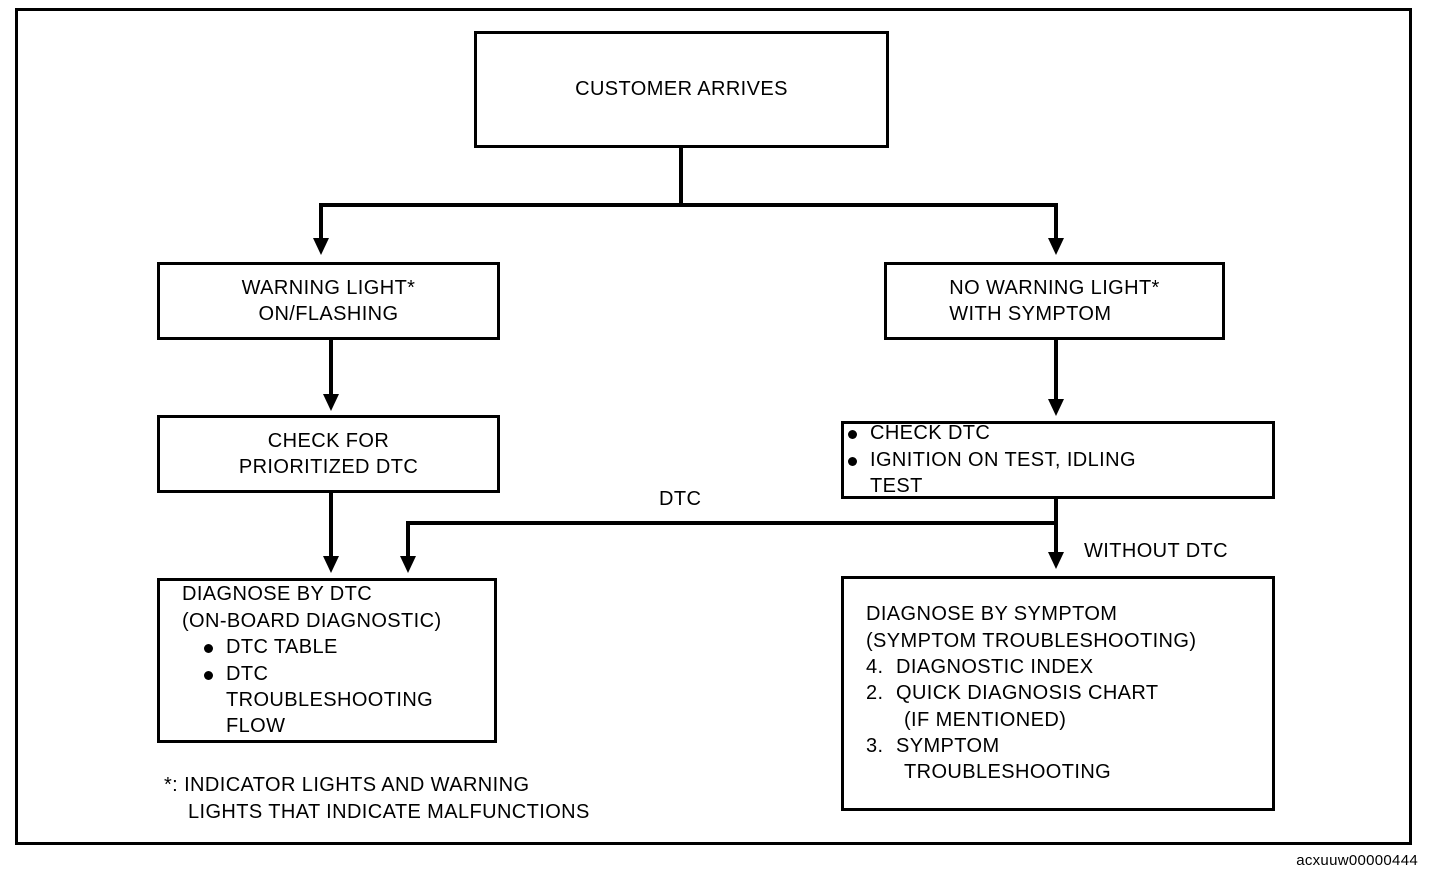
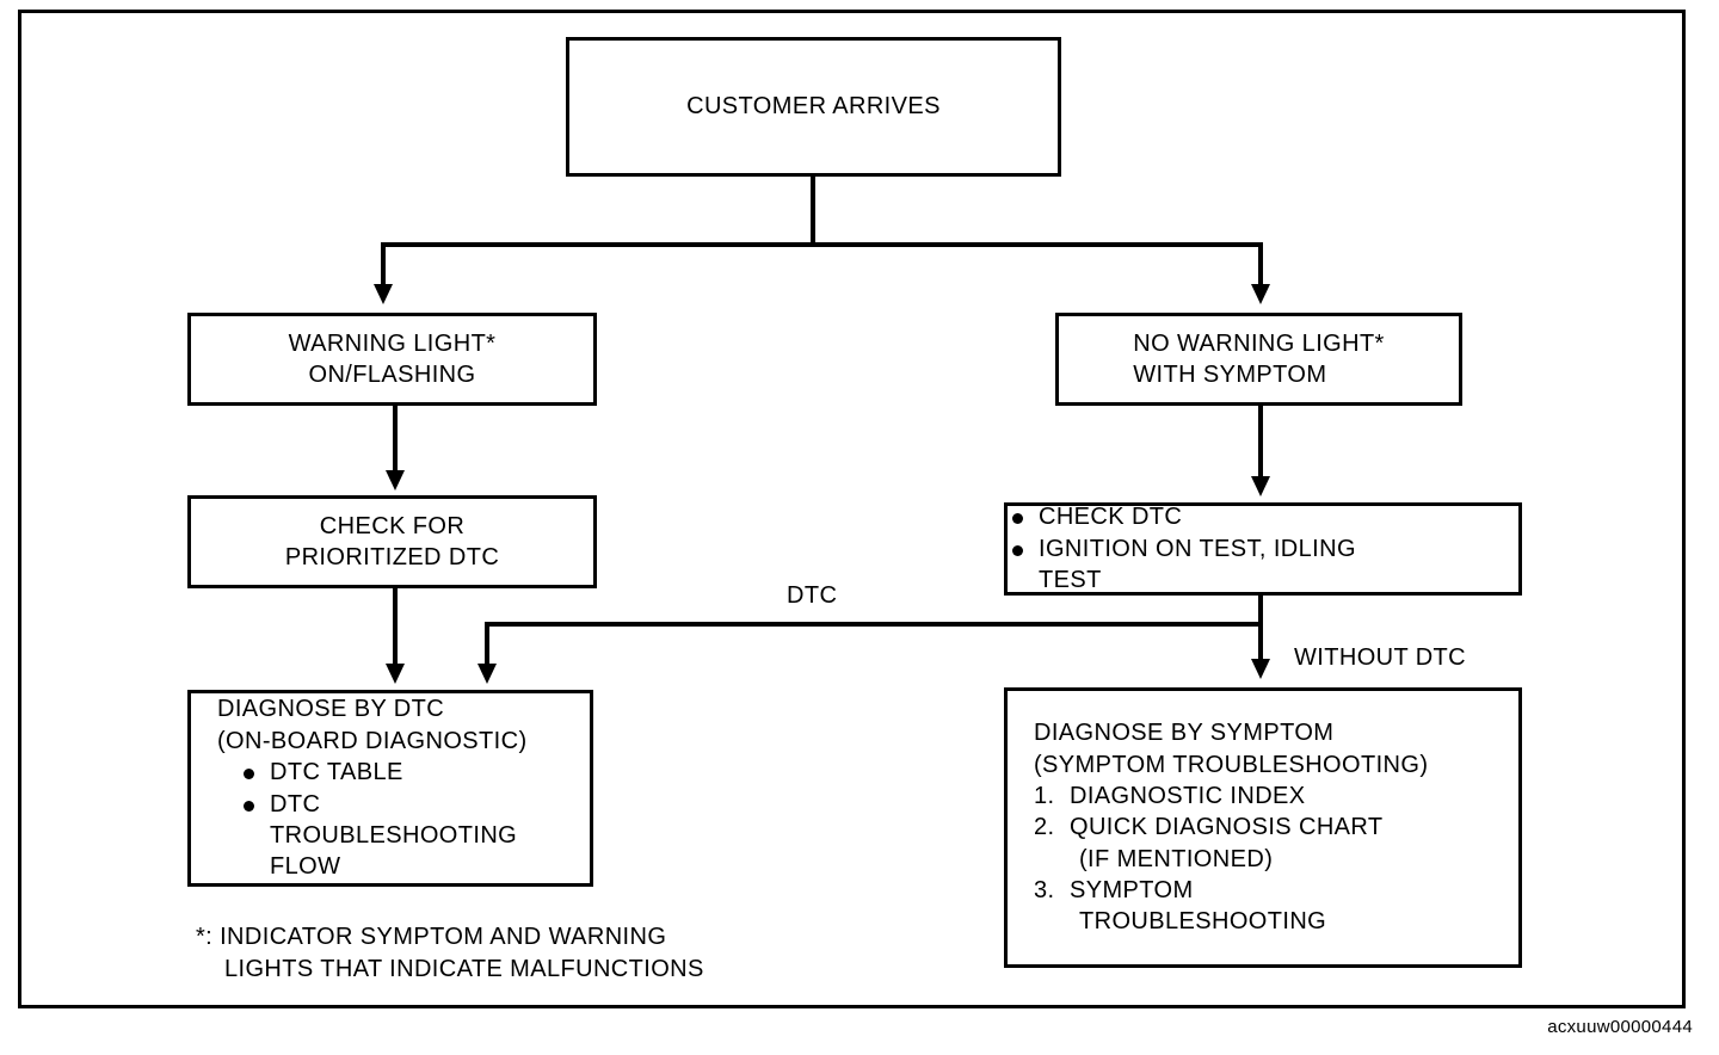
  CUSTOMER ARRIVES
  WARNING LIGHT*
  ON/FLASHING
  NO WARNING LIGHT*
  WITH SYMPTOM
  CHECK FOR
  PRIORITIZED DTC
  CHECK DTC
  IGNITION ON TEST, IDLING
  TEST
  DTC
  WITHOUT DTC
  DIAGNOSE BY DTC
  (ON-BOARD DIAGNOSTIC)
  DTC TABLE
  DTC
  TROUBLESHOOTING
  FLOW
  DIAGNOSE BY SYMPTOM
  (SYMPTOM TROUBLESHOOTING)
- 4.
+ 1.
  DIAGNOSTIC INDEX
  2.
  QUICK DIAGNOSIS CHART
  (IF MENTIONED)
  3.
  SYMPTOM
  TROUBLESHOOTING
- *: INDICATOR LIGHTS AND WARNING
+ *: INDICATOR SYMPTOM AND WARNING
  LIGHTS THAT INDICATE MALFUNCTIONS
  acxuuw00000444
